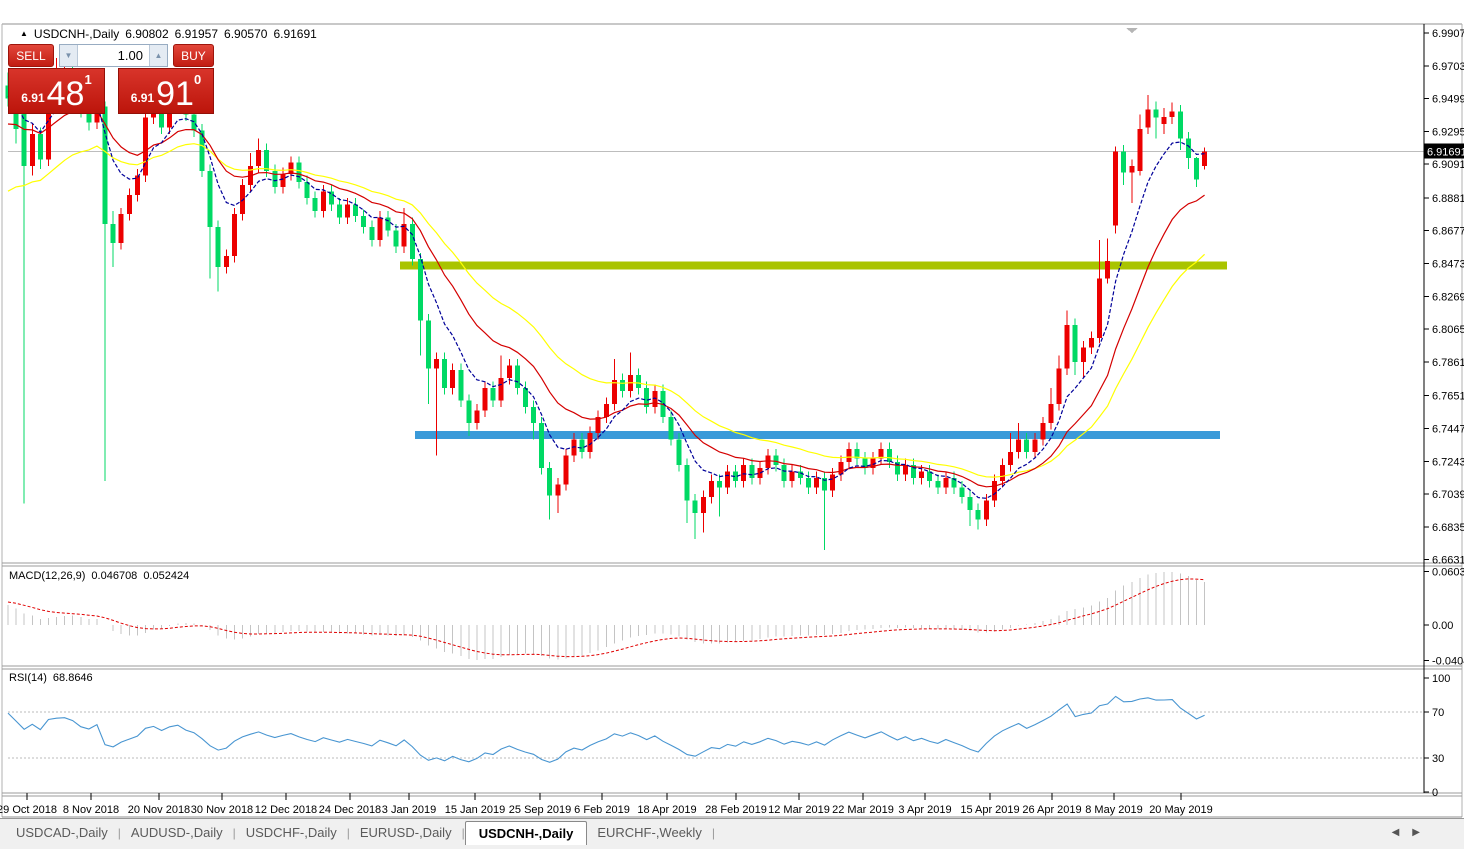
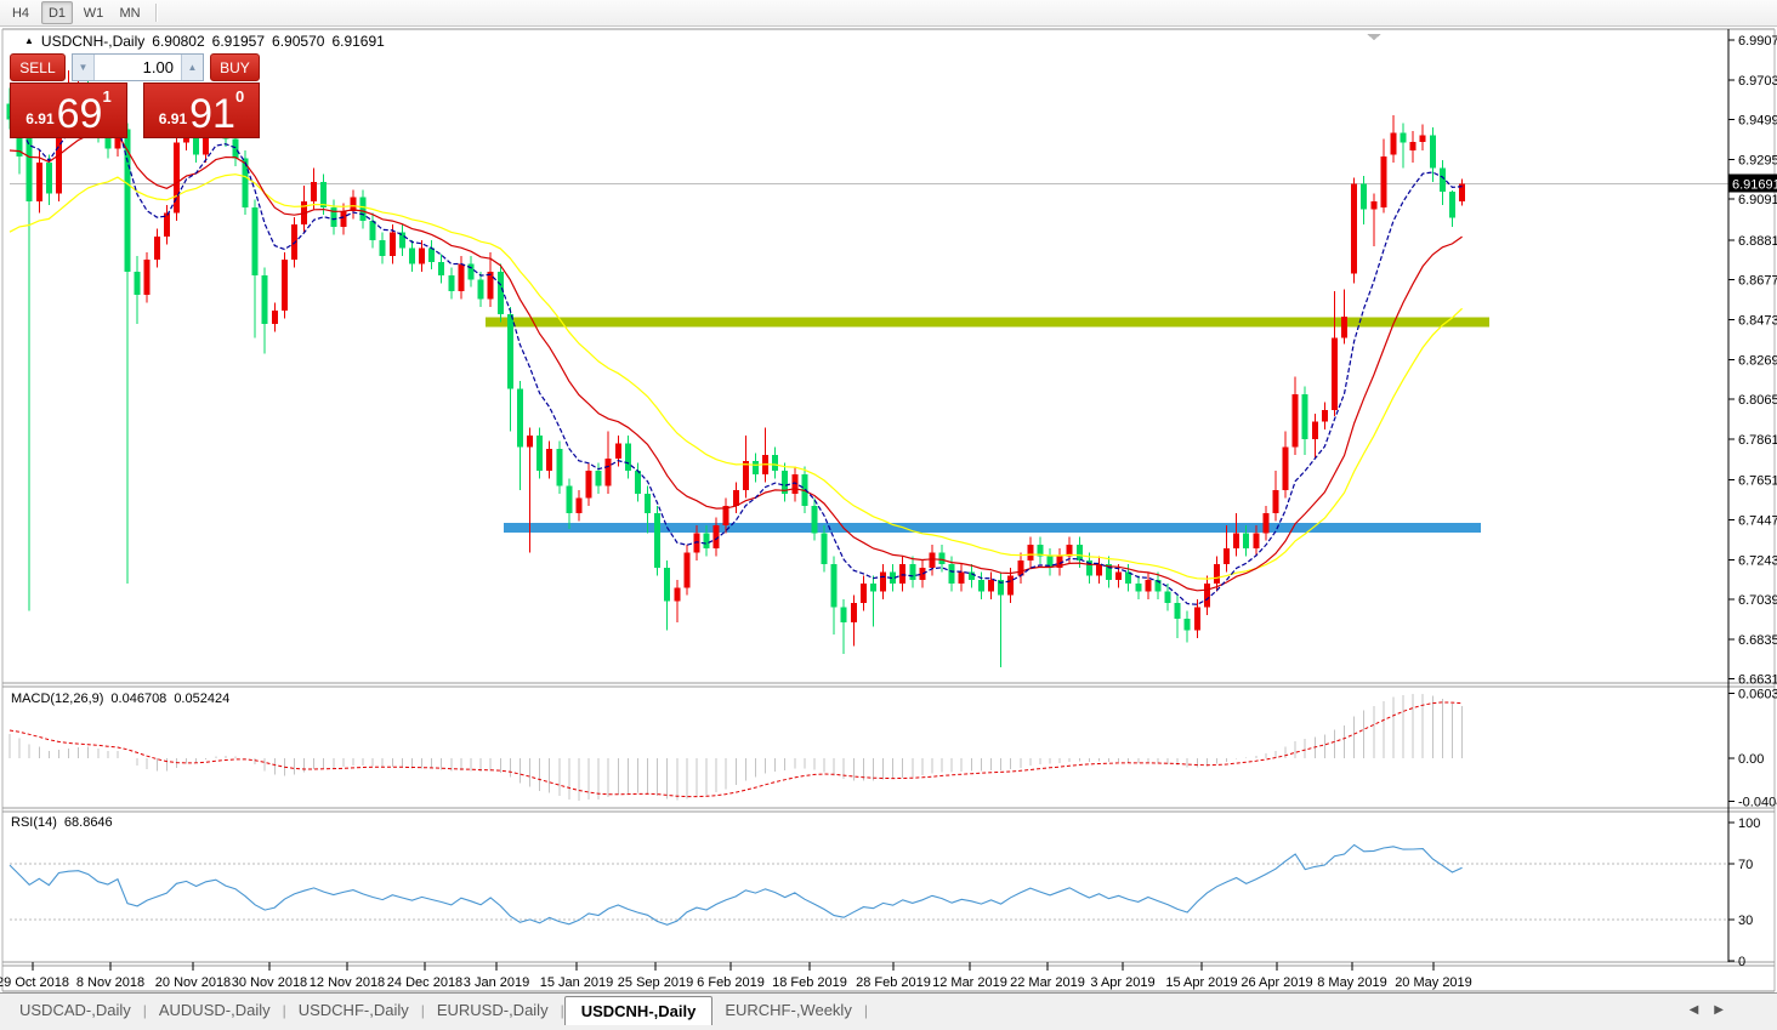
+ H4
+ D1
+ W1
+ MN
  ▲
  USDCNH-,Daily
  6.90802
  6.91957
  6.90570
  6.91691
  SELL
  ▼
  1.00
  ▲
  BUY
  6.91
- 48
+ 69
  1
  6.91
  91
  0
  MACD(12,26,9)
  0.046708
  0.052424
  RSI(14)
  68.8646
  6.9907
  6.9703
  6.9499
  6.9295
  6.9091
  6.8881
  6.8677
  6.8473
  6.8269
  6.8065
  6.7861
  6.7651
  6.7447
  6.7243
  6.7039
  6.6835
  6.6631
  6.9169
  0.0603
  0.00
  100
  70
  30
  0
  29 Oct 2018
  8 Nov 2018
  20 Nov 2018
  30 Nov 2018
- 12 Dec 2018
+ 12 Nov 2018
  24 Dec 2018
  3 Jan 2019
  15 Jan 2019
  25 Sep 2019
  6 Feb 2019
- 18 Apr 2019
+ 18 Feb 2019
  28 Feb 2019
  12 Mar 2019
  22 Mar 2019
  3 Apr 2019
  15 Apr 2019
  26 Apr 2019
  8 May 2019
  20 May 2019
  USDCAD-,Daily
  |
  AUDUSD-,Daily
  |
  USDCHF-,Daily
  |
  EURUSD-,Daily
  |
  USDCNH-,Daily
  EURCHF-,Weekly
  |
  ◀
  ▶
